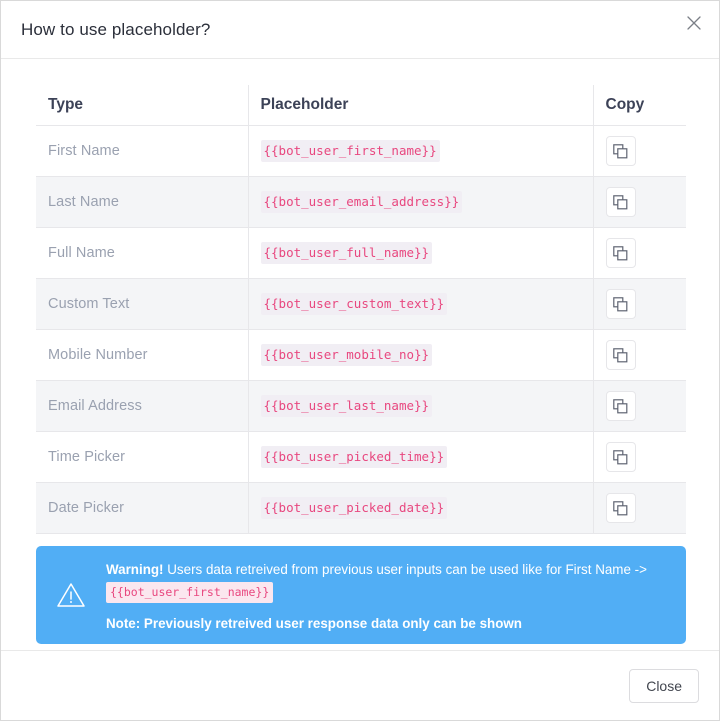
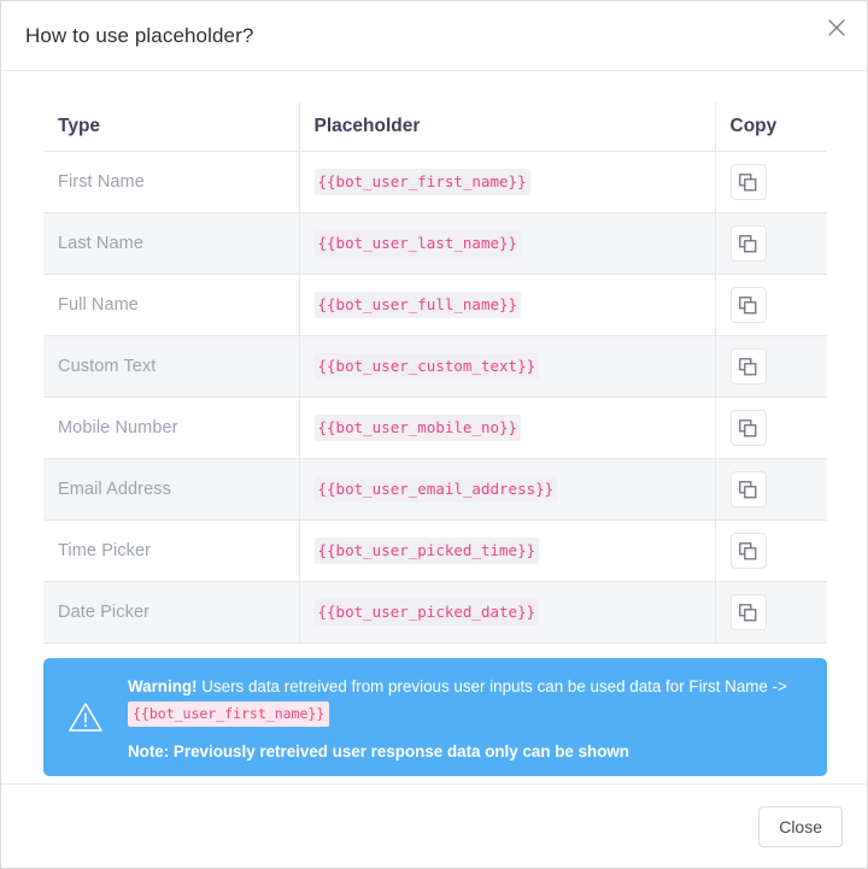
  How to use placeholder?
  Type	Placeholder	Copy
  First Name	{{bot_user_first_name}}
- Last Name	{{bot_user_email_address}}
+ Last Name	{{bot_user_last_name}}
  Full Name	{{bot_user_full_name}}
  Custom Text	{{bot_user_custom_text}}
  Mobile Number	{{bot_user_mobile_no}}
- Email Address	{{bot_user_last_name}}
+ Email Address	{{bot_user_email_address}}
  Time Picker	{{bot_user_picked_time}}
  Date Picker	{{bot_user_picked_date}}
- Warning! Users data retreived from previous user inputs can be used like for First Name -> {{bot_user_first_name}}
+ Warning! Users data retreived from previous user inputs can be used data for First Name -> {{bot_user_first_name}}
  Note: Previously retreived user response data only can be shown
  Close
